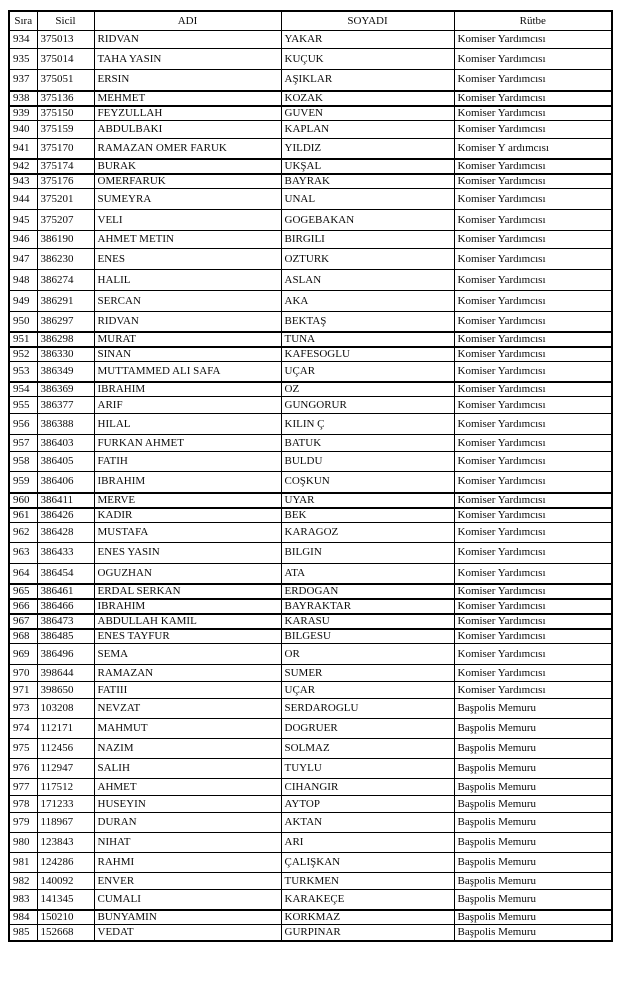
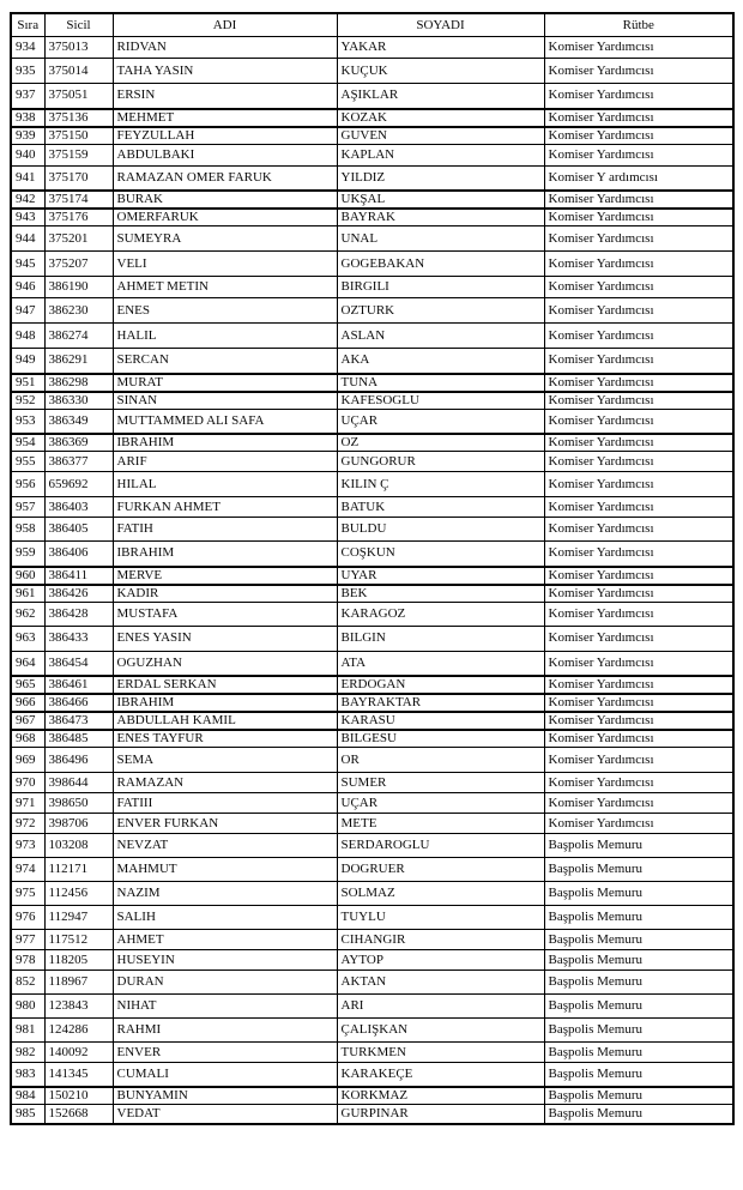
  Sıra	Sicil	ADI	SOYADI	Rütbe
  934	375013	RIDVAN	YAKAR	Komiser Yardımcısı
  935	375014	TAHA YASIN	KUÇUK	Komiser Yardımcısı
  937	375051	ERSIN	AŞIKLAR	Komiser Yardımcısı
  938	375136	MEHMET	KOZAK	Komiser Yardımcısı
  939	375150	FEYZULLAH	GUVEN	Komiser Yardımcısı
  940	375159	ABDULBAKI	KAPLAN	Komiser Yardımcısı
  941	375170	RAMAZAN OMER FARUK	YILDIZ	Komiser Y ardımcısı
  942	375174	BURAK	UKŞAL	Komiser Yardımcısı
  943	375176	OMERFARUK	BAYRAK	Komiser Yardımcısı
  944	375201	SUMEYRA	UNAL	Komiser Yardımcısı
  945	375207	VELI	GOGEBAKAN	Komiser Yardımcısı
  946	386190	AHMET METIN	BIRGILI	Komiser Yardımcısı
  947	386230	ENES	OZTURK	Komiser Yardımcısı
  948	386274	HALIL	ASLAN	Komiser Yardımcısı
  949	386291	SERCAN	AKA	Komiser Yardımcısı
- 950	386297	RIDVAN	BEKTAŞ	Komiser Yardımcısı
  951	386298	MURAT	TUNA	Komiser Yardımcısı
  952	386330	SINAN	KAFESOGLU	Komiser Yardımcısı
  953	386349	MUTTAMMED ALI SAFA	UÇAR	Komiser Yardımcısı
  954	386369	IBRAHIM	OZ	Komiser Yardımcısı
  955	386377	ARIF	GUNGORUR	Komiser Yardımcısı
- 956	386388	HILAL	KILIN Ç	Komiser Yardımcısı
+ 956	659692	HILAL	KILIN Ç	Komiser Yardımcısı
  957	386403	FURKAN AHMET	BATUK	Komiser Yardımcısı
  958	386405	FATIH	BULDU	Komiser Yardımcısı
  959	386406	IBRAHIM	COŞKUN	Komiser Yardımcısı
  960	386411	MERVE	UYAR	Komiser Yardımcısı
  961	386426	KADIR	BEK	Komiser Yardımcısı
  962	386428	MUSTAFA	KARAGOZ	Komiser Yardımcısı
  963	386433	ENES YASIN	BILGIN	Komiser Yardımcısı
  964	386454	OGUZHAN	ATA	Komiser Yardımcısı
  965	386461	ERDAL SERKAN	ERDOGAN	Komiser Yardımcısı
  966	386466	IBRAHIM	BAYRAKTAR	Komiser Yardımcısı
  967	386473	ABDULLAH KAMIL	KARASU	Komiser Yardımcısı
  968	386485	ENES TAYFUR	BILGESU	Komiser Yardımcısı
  969	386496	SEMA	OR	Komiser Yardımcısı
  970	398644	RAMAZAN	SUMER	Komiser Yardımcısı
  971	398650	FATIII	UÇAR	Komiser Yardımcısı
+ 972	398706	ENVER FURKAN	METE	Komiser Yardımcısı
  973	103208	NEVZAT	SERDAROGLU	Başpolis Memuru
  974	112171	MAHMUT	DOGRUER	Başpolis Memuru
  975	112456	NAZIM	SOLMAZ	Başpolis Memuru
  976	112947	SALIH	TUYLU	Başpolis Memuru
  977	117512	AHMET	CIHANGIR	Başpolis Memuru
- 978	171233	HUSEYIN	AYTOP	Başpolis Memuru
+ 978	118205	HUSEYIN	AYTOP	Başpolis Memuru
- 979	118967	DURAN	AKTAN	Başpolis Memuru
+ 852	118967	DURAN	AKTAN	Başpolis Memuru
  980	123843	NIHAT	ARI	Başpolis Memuru
  981	124286	RAHMI	ÇALIŞKAN	Başpolis Memuru
  982	140092	ENVER	TURKMEN	Başpolis Memuru
  983	141345	CUMALI	KARAKEÇE	Başpolis Memuru
  984	150210	BUNYAMIN	KORKMAZ	Başpolis Memuru
  985	152668	VEDAT	GURPINAR	Başpolis Memuru
